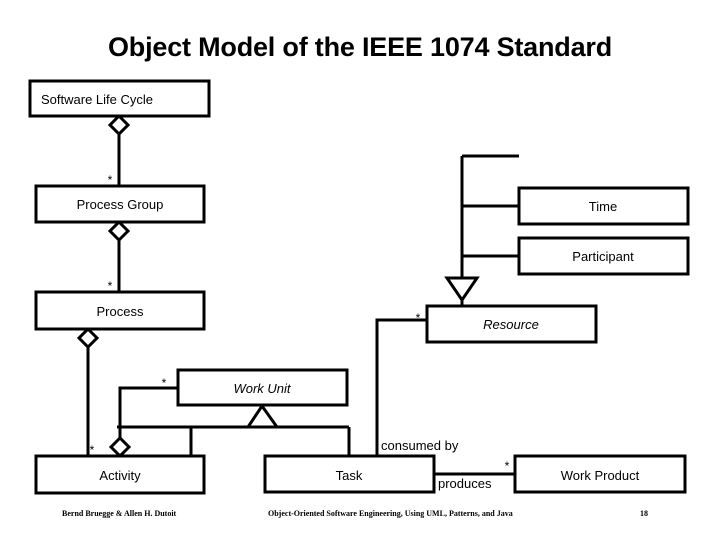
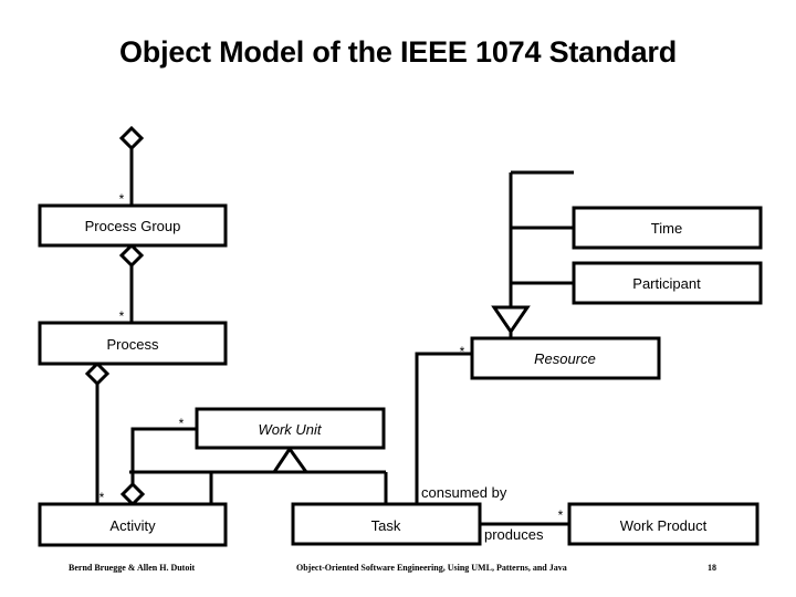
  Object Model of the IEEE 1074 Standard
- Software Life Cycle
  Process Group
  Process
  Time
  Participant
  Resource
  Work Unit
  Activity
  Task
  Work Product
  *
  *
  *
  *
  *
  *
  consumed by
  produces
  Bernd Bruegge & Allen H. Dutoit
  Object-Oriented Software Engineering, Using UML, Patterns, and Java
  18
